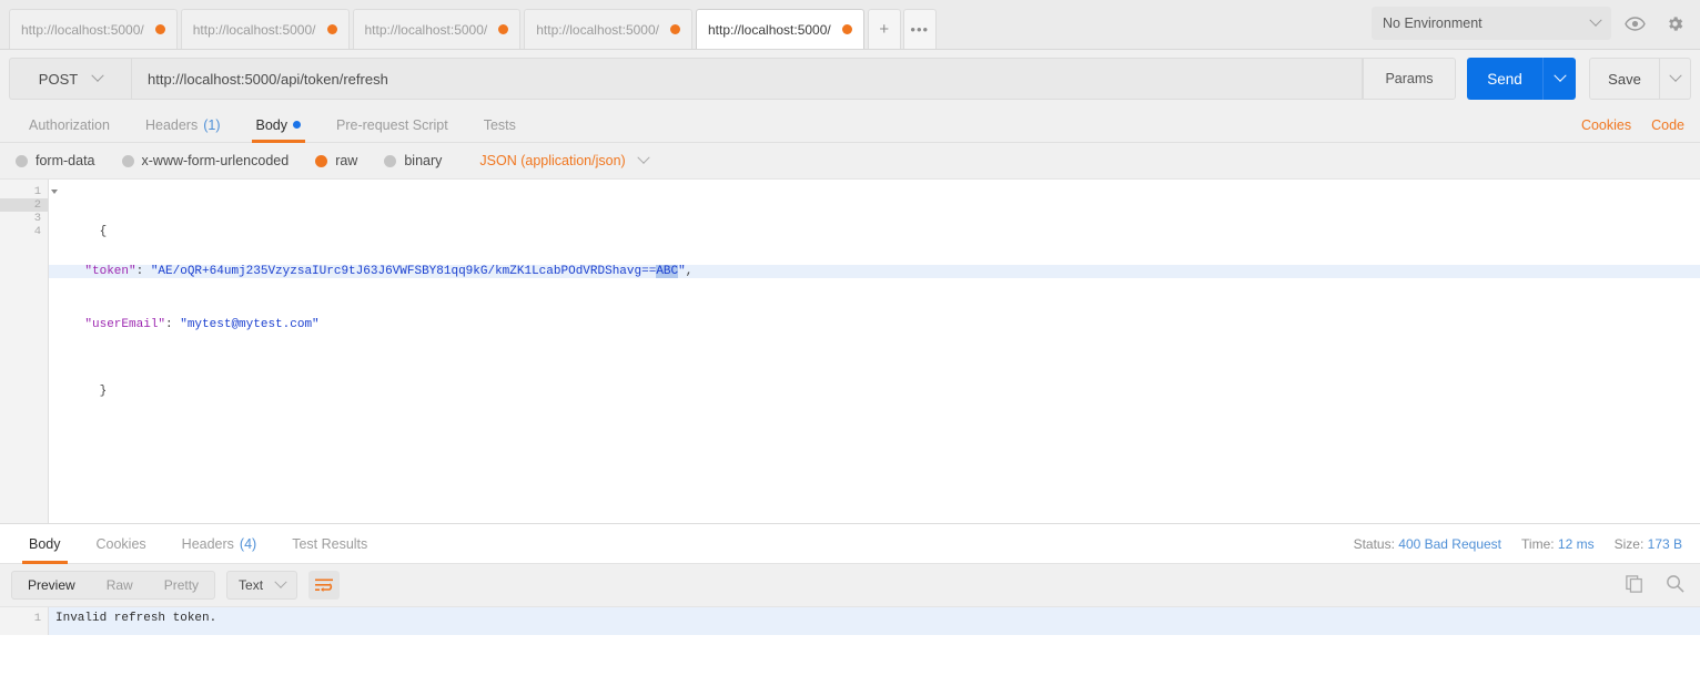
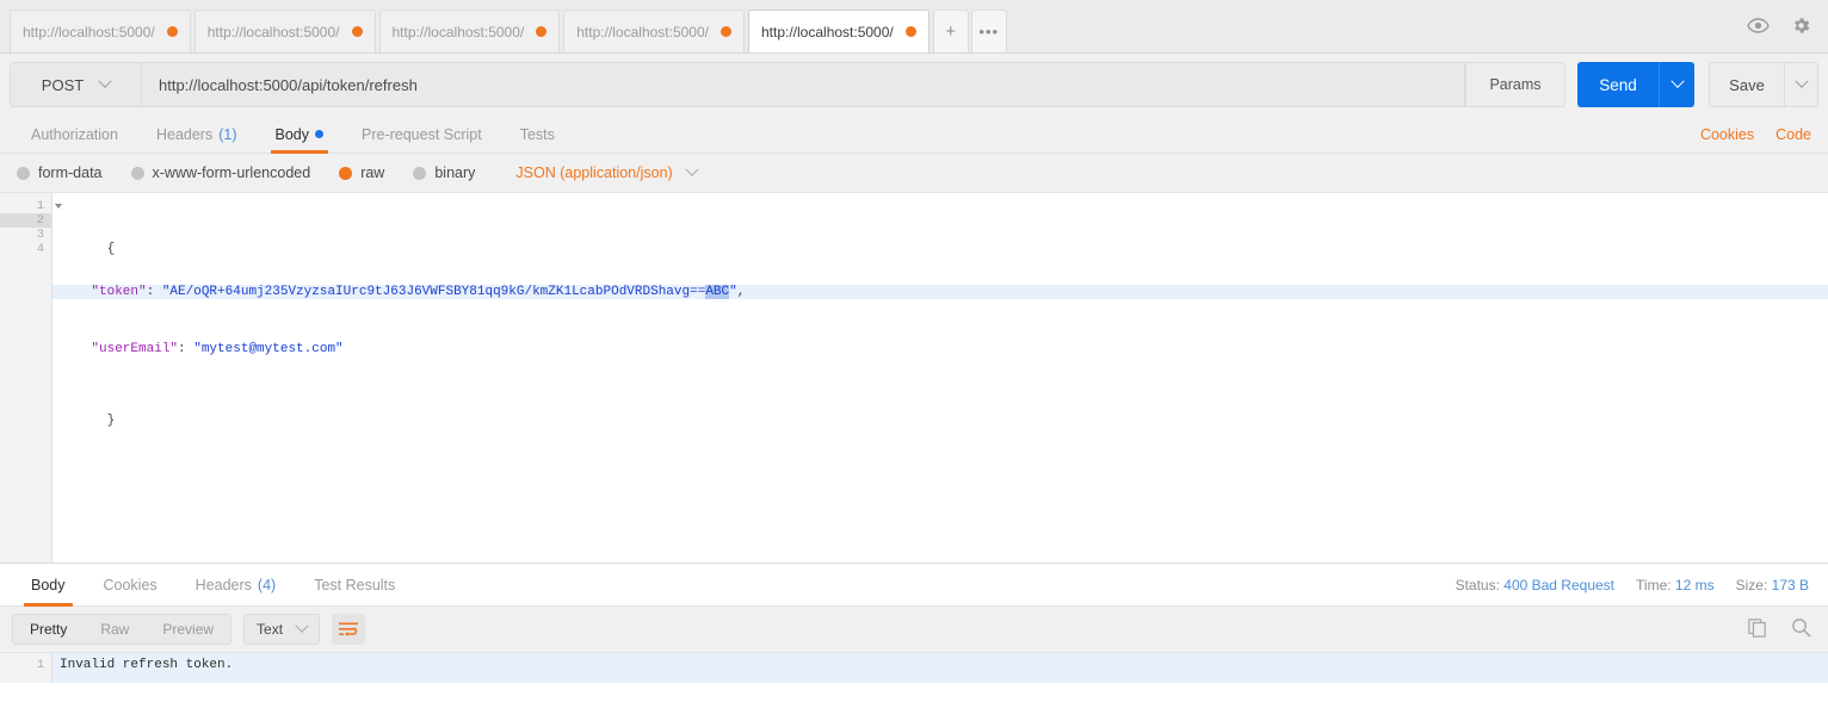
  http://localhost:5000/
  http://localhost:5000/
  http://localhost:5000/
  http://localhost:5000/
  http://localhost:5000/
  +
  •••
- No Environment
  POST
  http://localhost:5000/api/token/refresh
  Params
  Send
  Save
  Authorization
  Headers
  (1)
  Body
  Pre-request Script
  Tests
  Cookies
  Code
  form-data
  x-www-form-urlencoded
  raw
  binary
  JSON (application/json)
  1
  2
  3
  4
  {
  "token": "AE/oQR+64umj235VzyzsaIUrc9tJ63J6VWFSBY81qq9kG/kmZK1LcabPOdVRDShavg==ABC",
  "userEmail": "mytest@mytest.com"
  }
  Body
  Cookies
  Headers
  (4)
  Test Results
  Status: 400 Bad Request
  Time: 12 ms
  Size: 173 B
- Preview
+ Pretty
  Raw
- Pretty
+ Preview
  Text
  1
  Invalid refresh token.
